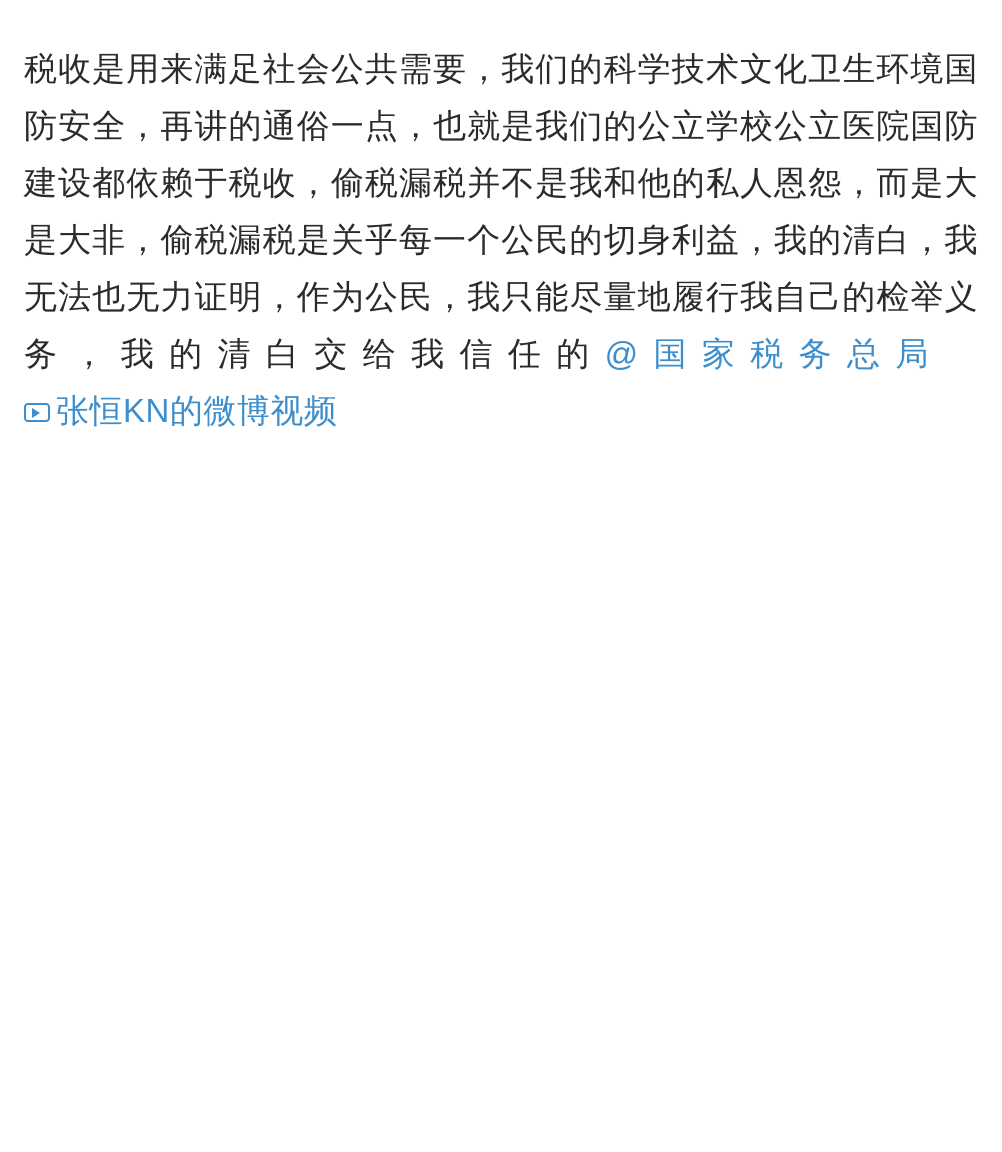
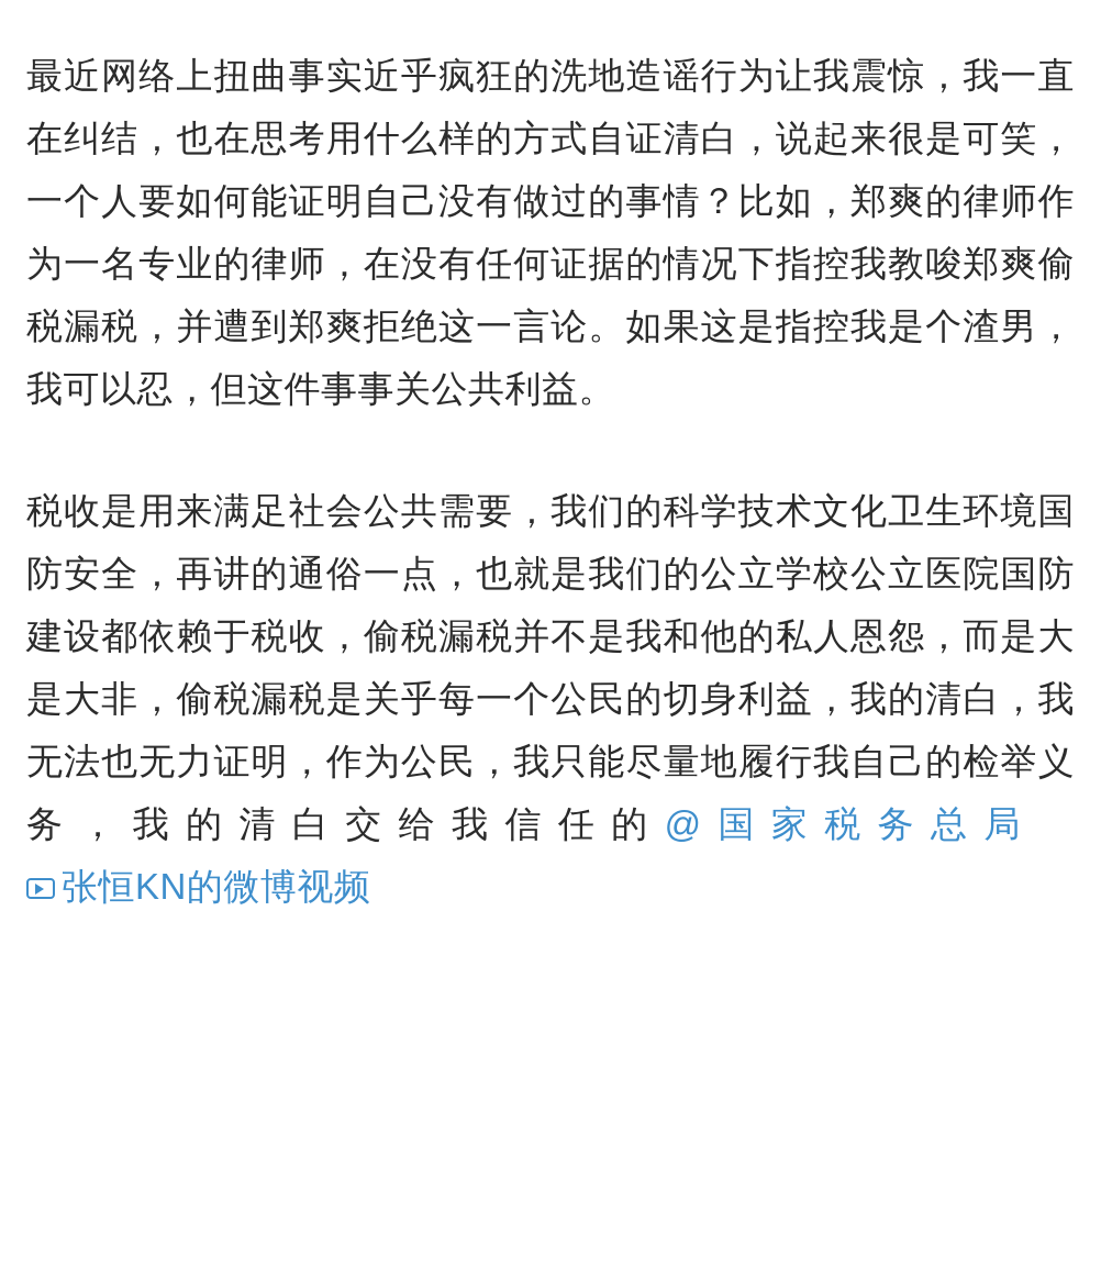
+ 最近网络上扭曲事实近乎疯狂的洗地造谣行为让我震惊，我一直在纠结，也在思考用什么样的方式自证清白，说起来很是可笑，一个人要如何能证明自己没有做过的事情？比如，郑爽的律师作为一名专业的律师，在没有任何证据的情况下指控我教唆郑爽偷税漏税，并遭到郑爽拒绝这一言论。如果这是指控我是个渣男，我可以忍，但这件事事关公共利益。
  税收是用来满足社会公共需要，我们的科学技术文化卫生环境国防安全，再讲的通俗一点，也就是我们的公立学校公立医院国防建设都依赖于税收，偷税漏税并不是我和他的私人恩怨，而是大是大非，偷税漏税是关乎每一个公民的切身利益，我的清白，我无法也无力证明，作为公民，我只能尽量地履行我自己的检举义务，我的清白交给我信任的@国家税务总局 张恒KN的微博视频
